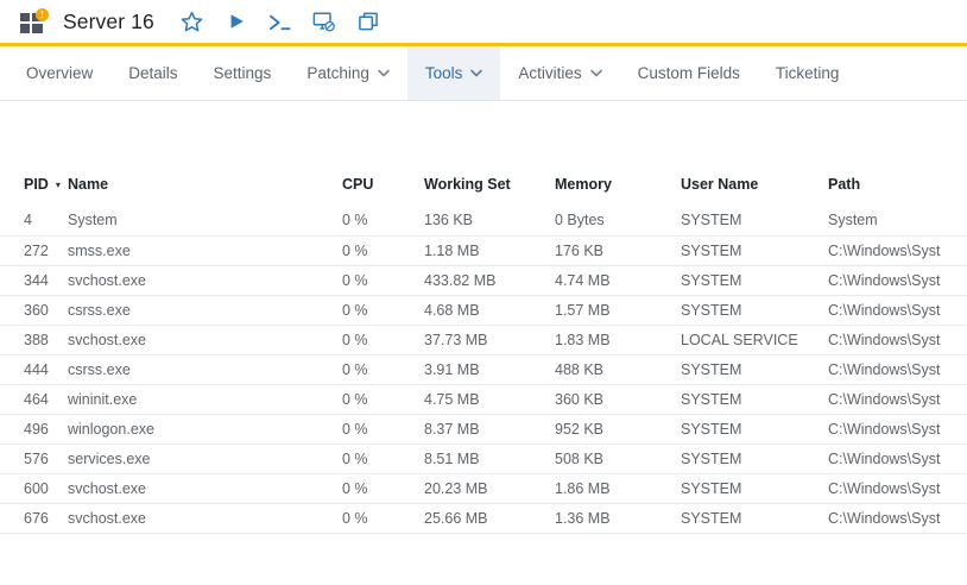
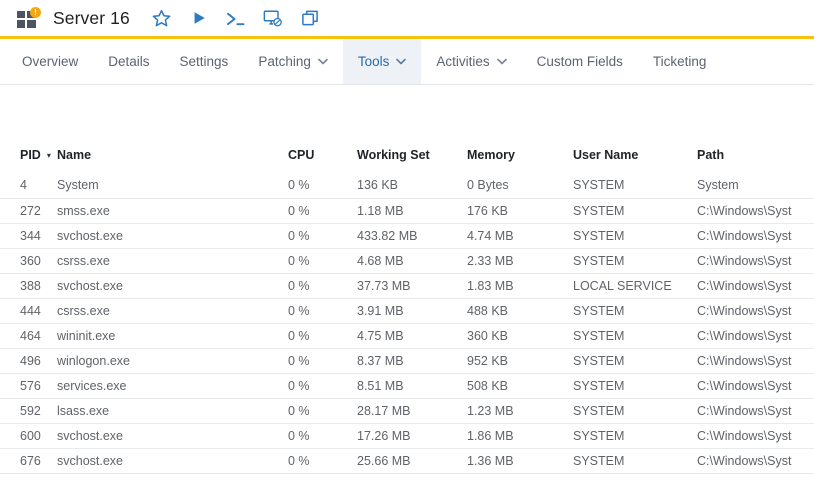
  !
  Server 16
  Overview
  Details
  Settings
  Patching
  Tools
  Activities
  Custom Fields
  Ticketing
  PID ▾	Name	CPU	Working Set	Memory	User Name	Path
  4	System	0 %	136 KB	0 Bytes	SYSTEM	System
  272	smss.exe	0 %	1.18 MB	176 KB	SYSTEM	C:\Windows\Syst
  344	svchost.exe	0 %	433.82 MB	4.74 MB	SYSTEM	C:\Windows\Syst
- 360	csrss.exe	0 %	4.68 MB	1.57 MB	SYSTEM	C:\Windows\Syst
+ 360	csrss.exe	0 %	4.68 MB	2.33 MB	SYSTEM	C:\Windows\Syst
  388	svchost.exe	0 %	37.73 MB	1.83 MB	LOCAL SERVICE	C:\Windows\Syst
  444	csrss.exe	0 %	3.91 MB	488 KB	SYSTEM	C:\Windows\Syst
  464	wininit.exe	0 %	4.75 MB	360 KB	SYSTEM	C:\Windows\Syst
  496	winlogon.exe	0 %	8.37 MB	952 KB	SYSTEM	C:\Windows\Syst
  576	services.exe	0 %	8.51 MB	508 KB	SYSTEM	C:\Windows\Syst
+ 592	lsass.exe	0 %	28.17 MB	1.23 MB	SYSTEM	C:\Windows\Syst
- 600	svchost.exe	0 %	20.23 MB	1.86 MB	SYSTEM	C:\Windows\Syst
+ 600	svchost.exe	0 %	17.26 MB	1.86 MB	SYSTEM	C:\Windows\Syst
  676	svchost.exe	0 %	25.66 MB	1.36 MB	SYSTEM	C:\Windows\Syst
